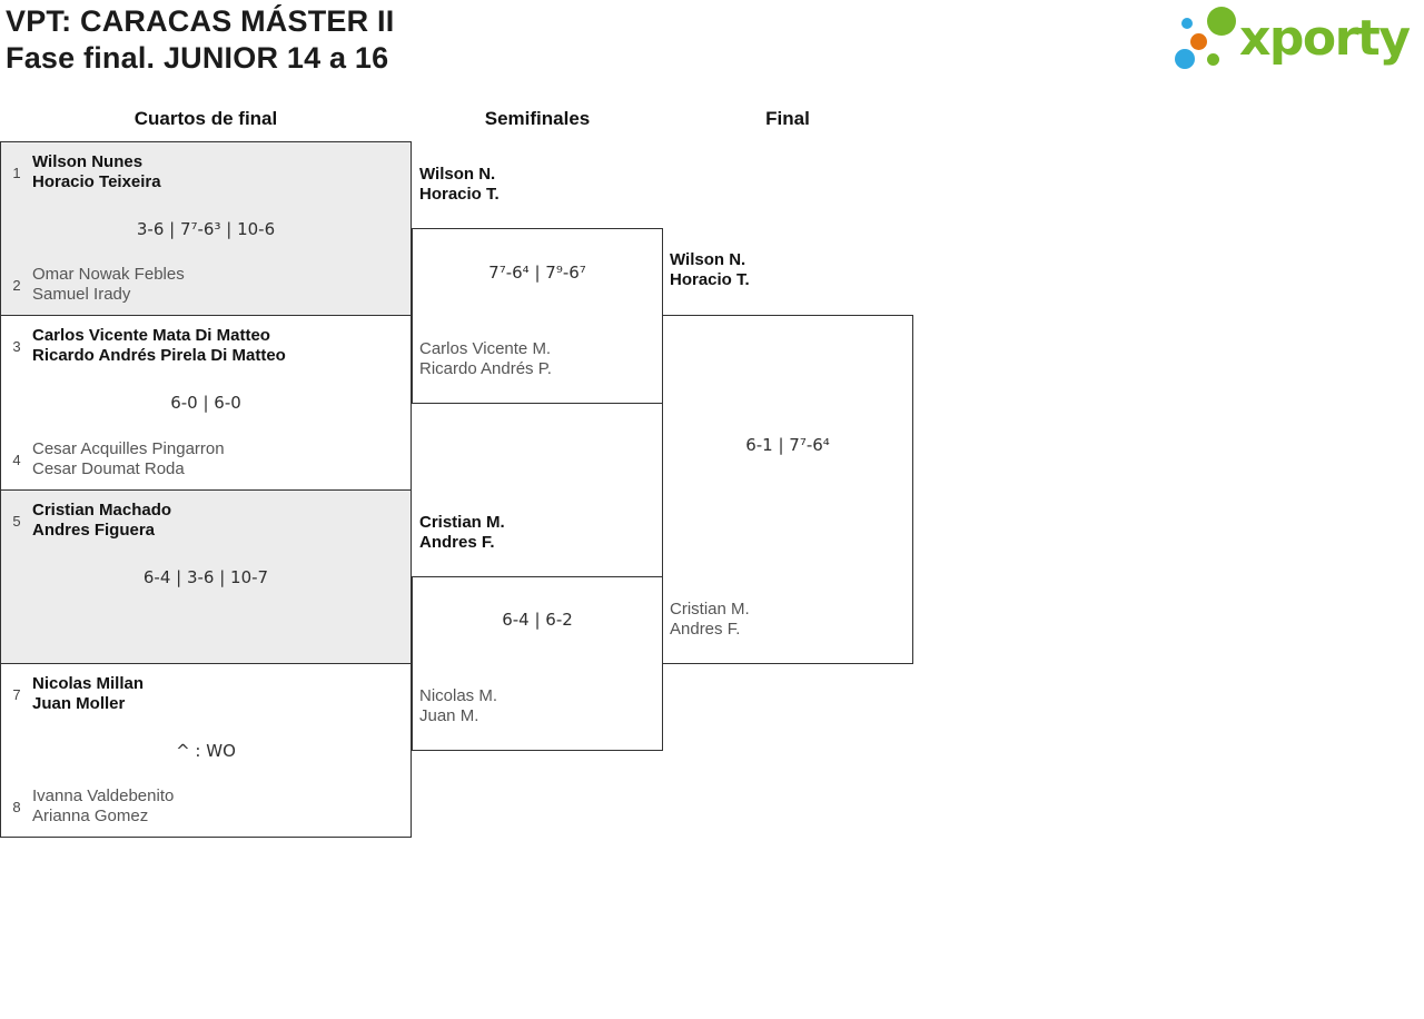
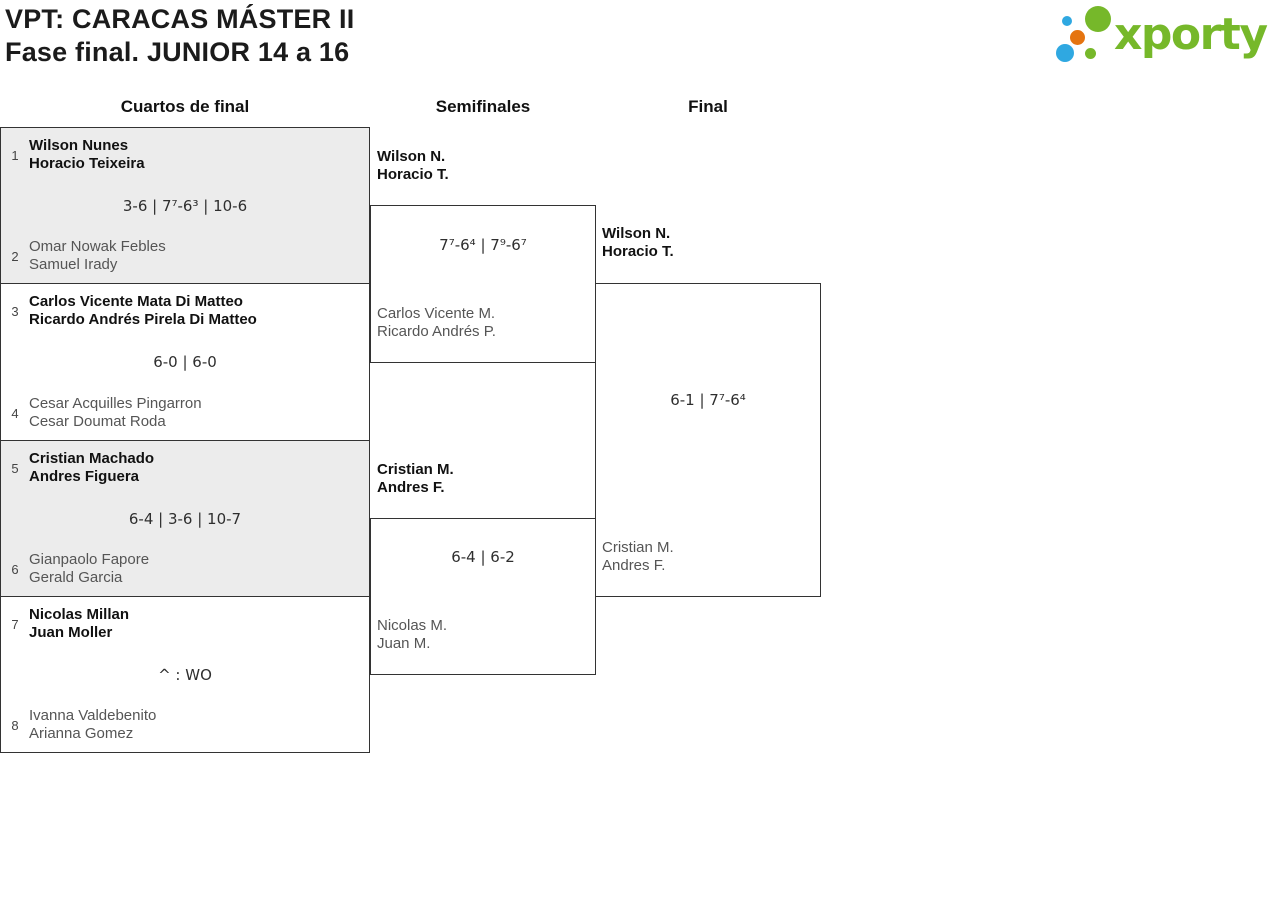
  VPT: CARACAS MÁSTER II
  Fase final. JUNIOR 14 a 16
  xporty
  Cuartos de final
  Semifinales
  Final
  1
  Wilson Nunes
  Horacio Teixeira
  3-6 | 7⁷-6³ | 10-6
  2
  Omar Nowak Febles
  Samuel Irady
  3
  Carlos Vicente Mata Di Matteo
  Ricardo Andrés Pirela Di Matteo
  6-0 | 6-0
  4
  Cesar Acquilles Pingarron
  Cesar Doumat Roda
  5
  Cristian Machado
  Andres Figuera
  6-4 | 3-6 | 10-7
+ 6
+ Gianpaolo Fapore
+ Gerald Garcia
  7
  Nicolas Millan
  Juan Moller
  ^ : WO
  8
  Ivanna Valdebenito
  Arianna Gomez
  Wilson N.
  Horacio T.
  7⁷-6⁴ | 7⁹-6⁷
  Carlos Vicente M.
  Ricardo Andrés P.
  Cristian M.
  Andres F.
  6-4 | 6-2
  Nicolas M.
  Juan M.
  Wilson N.
  Horacio T.
  6-1 | 7⁷-6⁴
  Cristian M.
  Andres F.
